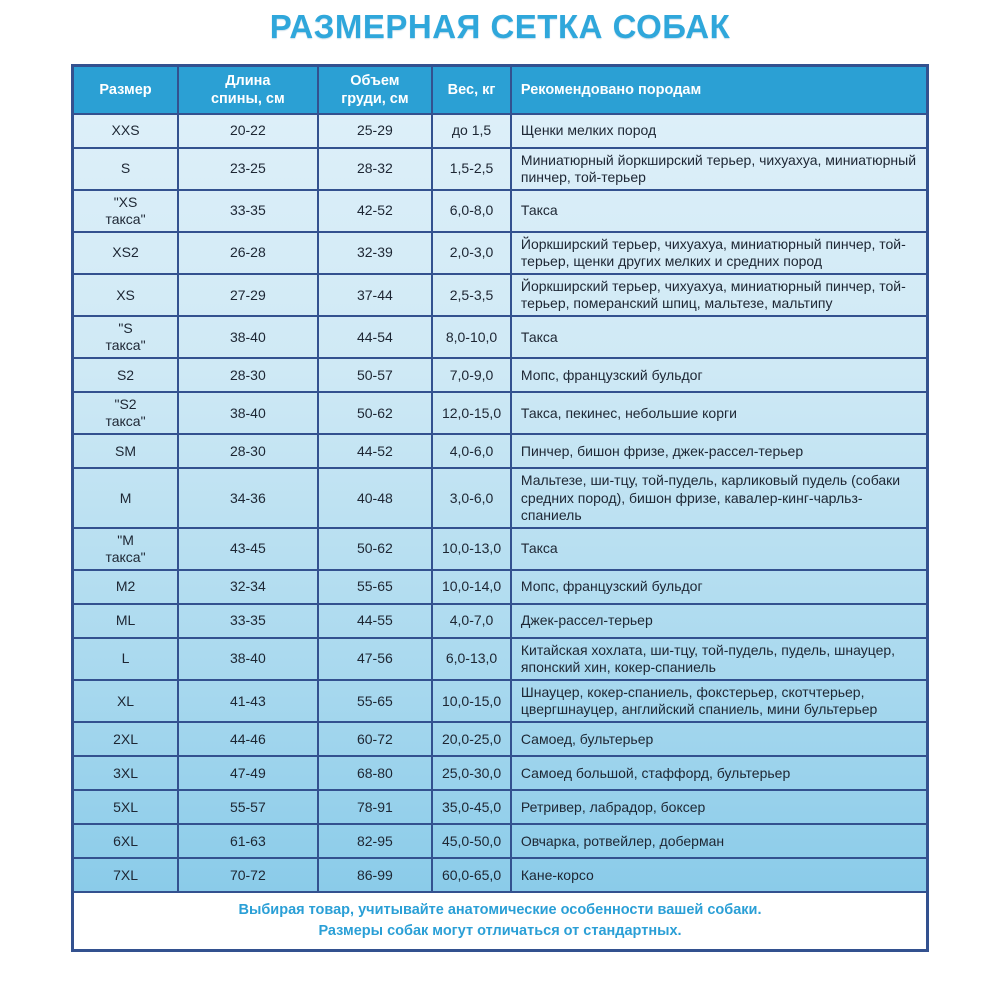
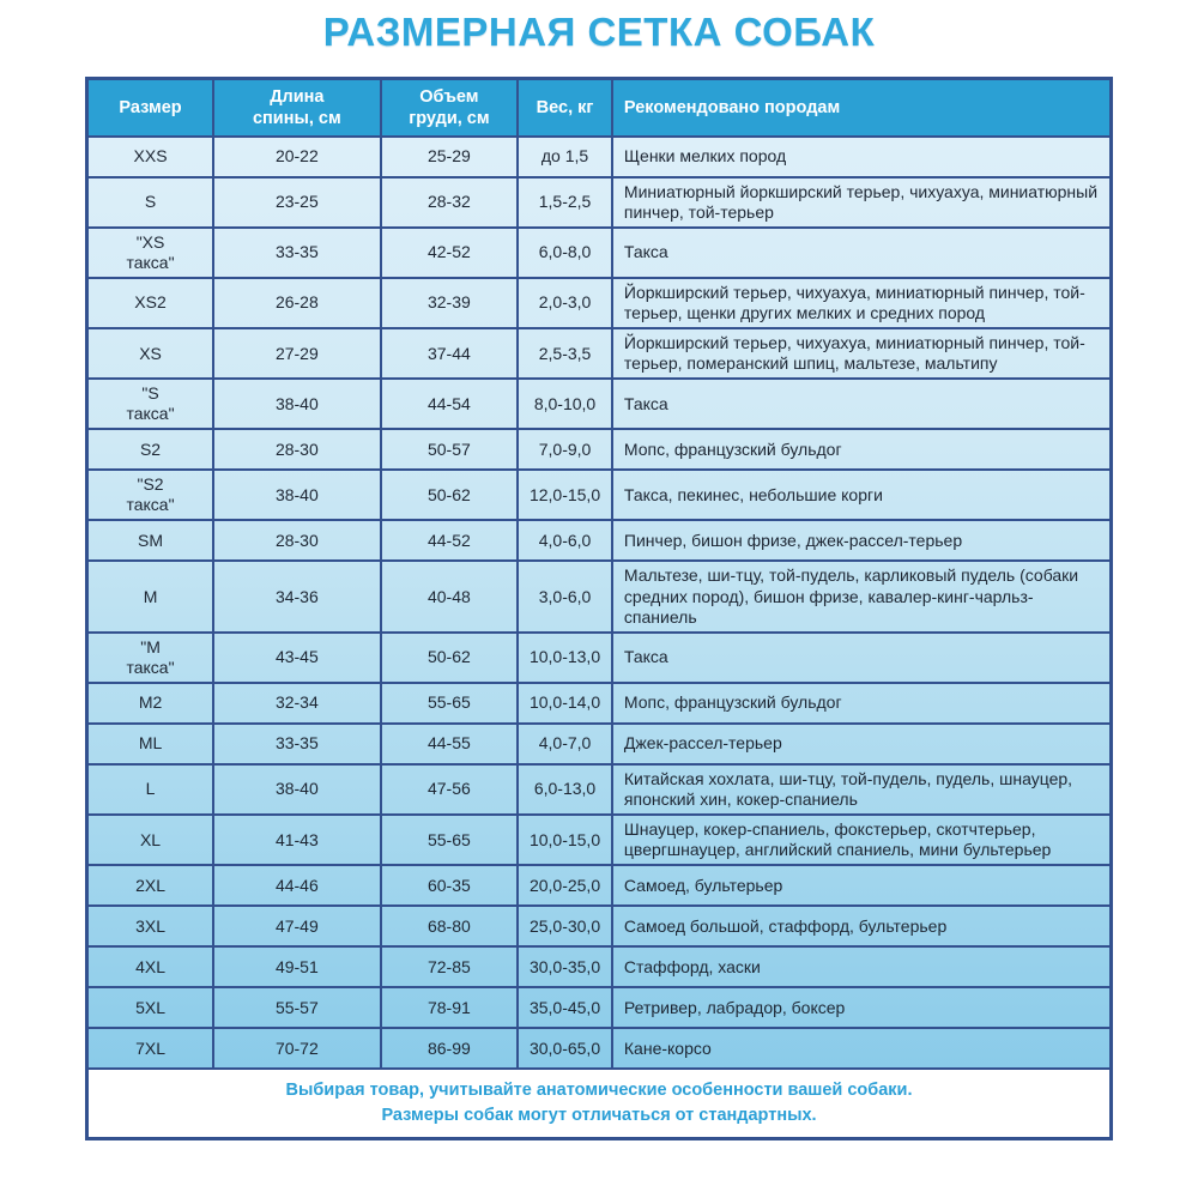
  РАЗМЕРНАЯ СЕТКА СОБАК
  Размер	Длина спины, см	Объем груди, см	Вес, кг	Рекомендовано породам
  XXS	20-22	25-29	до 1,5	Щенки мелких пород
  S	23-25	28-32	1,5-2,5	Миниатюрный йоркширский терьер, чихуахуа, миниатюрный пинчер, той-терьер
  "XS такса"	33-35	42-52	6,0-8,0	Такса
  XS2	26-28	32-39	2,0-3,0	Йоркширский терьер, чихуахуа, миниатюрный пинчер, той-терьер, щенки других мелких и средних пород
  XS	27-29	37-44	2,5-3,5	Йоркширский терьер, чихуахуа, миниатюрный пинчер, той-терьер, померанский шпиц, мальтезе, мальтипу
  "S такса"	38-40	44-54	8,0-10,0	Такса
  S2	28-30	50-57	7,0-9,0	Мопс, французский бульдог
  "S2 такса"	38-40	50-62	12,0-15,0	Такса, пекинес, небольшие корги
  SM	28-30	44-52	4,0-6,0	Пинчер, бишон фризе, джек-рассел-терьер
  M	34-36	40-48	3,0-6,0	Мальтезе, ши-тцу, той-пудель, карликовый пудель (собаки средних пород), бишон фризе, кавалер-кинг-чарльз-спаниель
  "M такса"	43-45	50-62	10,0-13,0	Такса
  M2	32-34	55-65	10,0-14,0	Мопс, французский бульдог
  ML	33-35	44-55	4,0-7,0	Джек-рассел-терьер
  L	38-40	47-56	6,0-13,0	Китайская хохлата, ши-тцу, той-пудель, пудель, шнауцер, японский хин, кокер-спаниель
  XL	41-43	55-65	10,0-15,0	Шнауцер, кокер-спаниель, фокстерьер, скотчтерьер, цвергшнауцер, английский спаниель, мини бультерьер
- 2XL	44-46	60-72	20,0-25,0	Самоед, бультерьер
+ 2XL	44-46	60-35	20,0-25,0	Самоед, бультерьер
  3XL	47-49	68-80	25,0-30,0	Самоед большой, стаффорд, бультерьер
+ 4XL	49-51	72-85	30,0-35,0	Стаффорд, хаски
  5XL	55-57	78-91	35,0-45,0	Ретривер, лабрадор, боксер
- 6XL	61-63	82-95	45,0-50,0	Овчарка, ротвейлер, доберман
- 7XL	70-72	86-99	60,0-65,0	Кане-корсо
+ 7XL	70-72	86-99	30,0-65,0	Кане-корсо
  Выбирая товар, учитывайте анатомические особенности вашей собаки. Размеры собак могут отличаться от стандартных.
